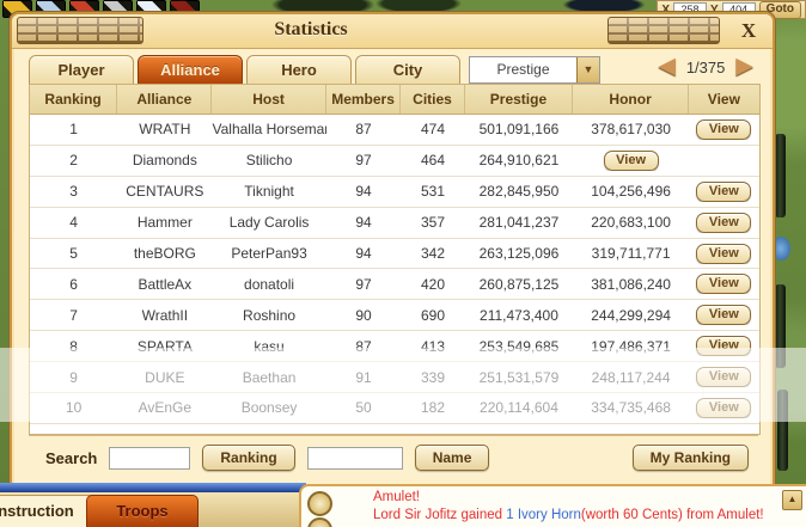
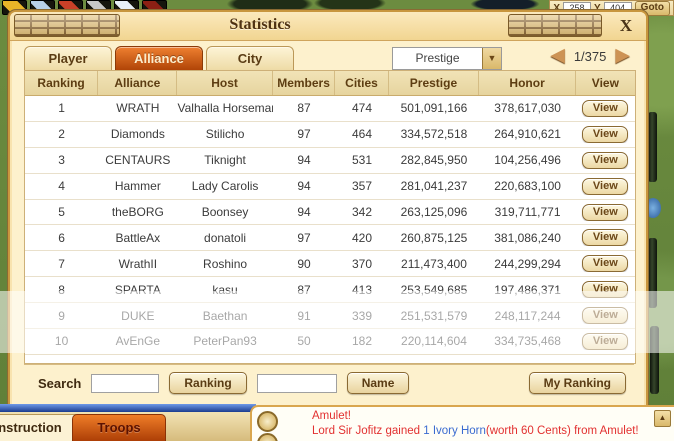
  X
  258
  Y
  404
  Goto
  Statistics
  X
  Player
  Alliance
- Hero
  City
  Prestige
  ▼
  ◀
  1/375
  ▶
  Ranking
  Alliance
  Host
  Members
  Cities
  Prestige
  Honor
  View
  1
  WRATH
  Valhalla Horsema
  87
  474
  501,091,166
  378,617,030
  View
  2
  Diamonds
  Stilicho
  97
  464
+ 334,572,518
  264,910,621
  View
  3
  CENTAURS
  Tiknight
  94
  531
  282,845,950
  104,256,496
  View
  4
  Hammer
  Lady Carolis
  94
  357
  281,041,237
  220,683,100
  View
  5
  theBORG
- PeterPan93
+ Boonsey
  94
  342
  263,125,096
  319,711,771
  View
  6
  BattleAx
  donatoli
  97
  420
  260,875,125
  381,086,240
  View
  7
  WrathII
  Roshino
  90
- 690
+ 370
  211,473,400
  244,299,294
  View
  8
  SPARTA
  kasu
  87
  413
  253,549,685
  197,486,371
  View
  9
  DUKE
  Baethan
  91
  339
  251,531,579
  248,117,244
  View
  10
  AvEnGe
- Boonsey
+ PeterPan93
  50
  182
  220,114,604
  334,735,468
  View
  Search
  Ranking
  Name
  My Ranking
  nstruction
  Troops
  Amulet!
  Lord Sir Jofitz gained 1 Ivory Horn(worth 60 Cents) from Amulet!
  ▲
